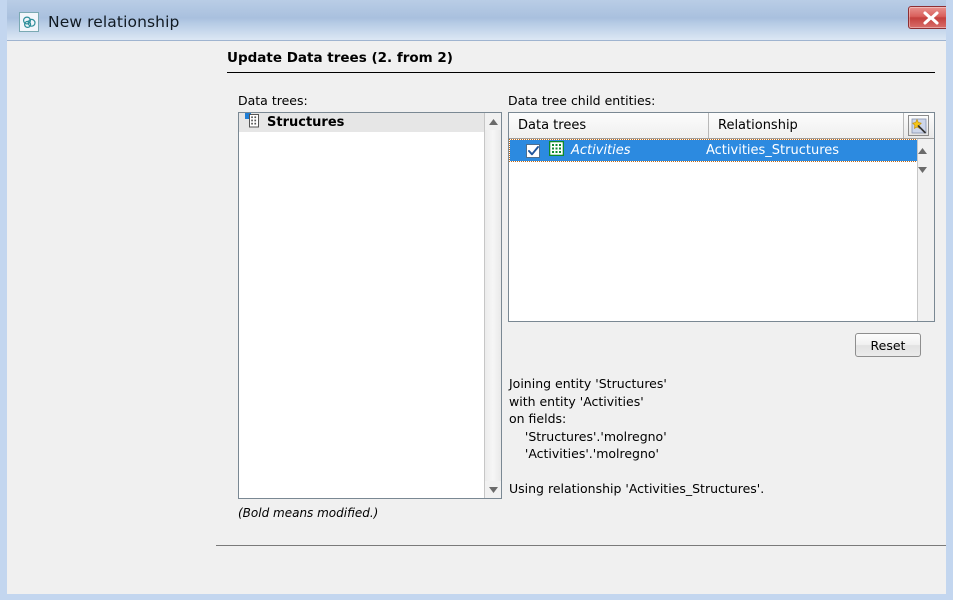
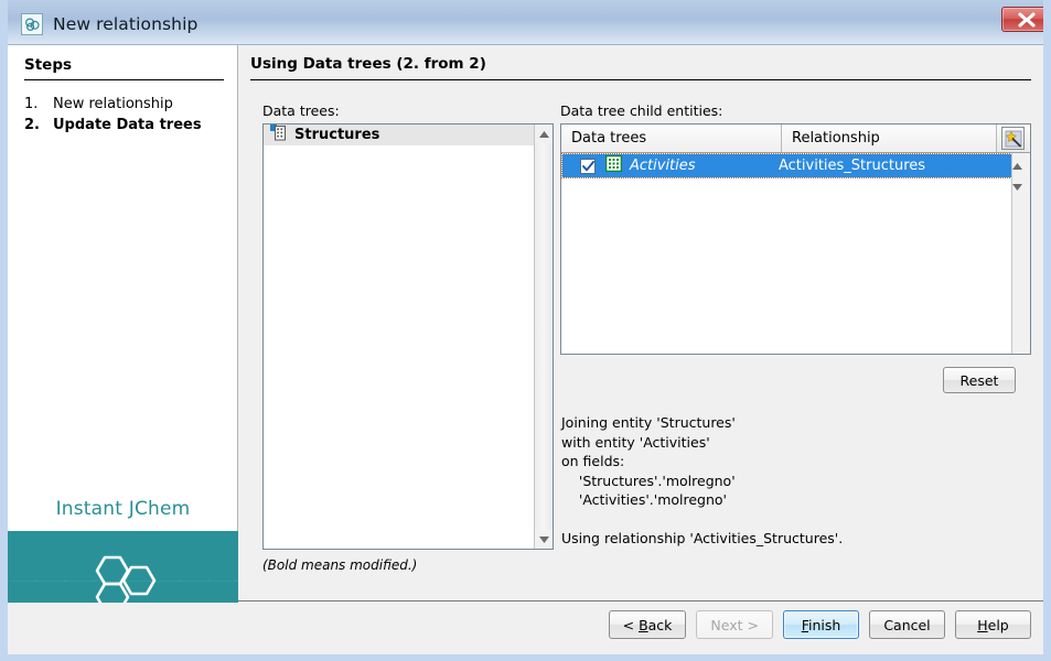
  New relationship
+ Steps
+ 1. New relationship
+ 2. Update Data trees
+ Instant JChem
- Update Data trees (2. from 2)
+ Using Data trees (2. from 2)
  Data trees:
  Data tree child entities:
  Structures
  (Bold means modified.)
  Data trees
  Relationship
  Activities
  Activities_Structures
  Reset
  Joining entity 'Structures'
  with entity 'Activities'
  on fields:
  'Structures'.'molregno'
  'Activities'.'molregno'
  Using relationship 'Activities_Structures'.
+ < Back
+ Next >
+ Finish
+ Cancel
+ Help
